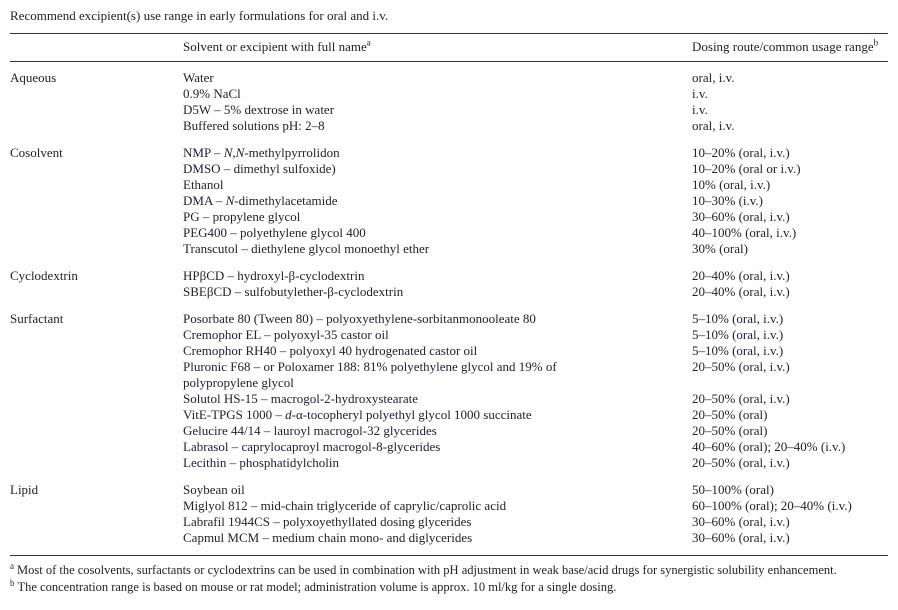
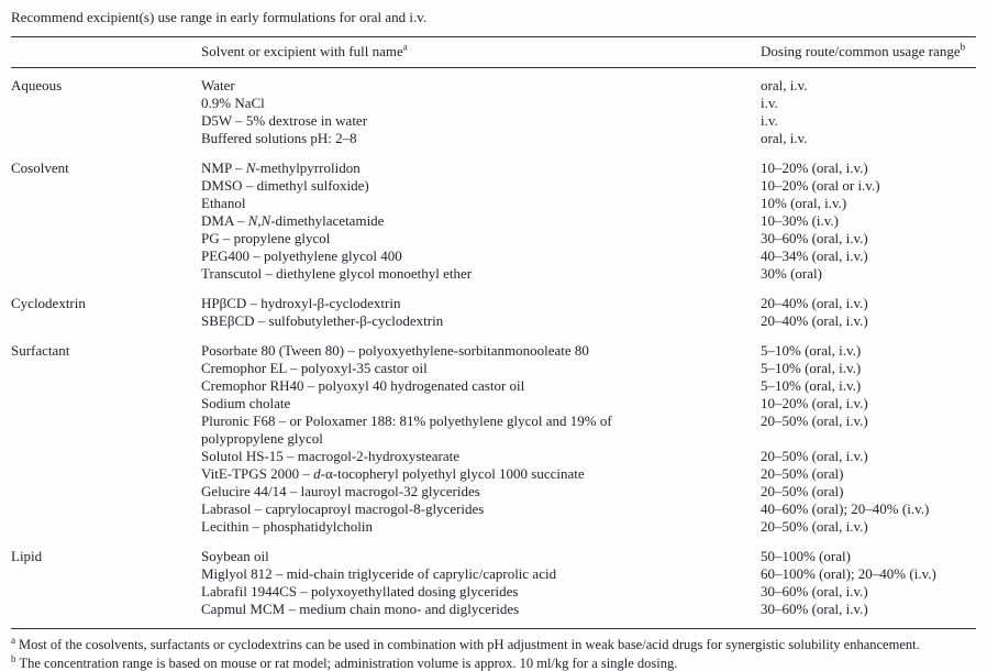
  Recommend excipient(s) use range in early formulations for oral and i.v.
  	Solvent or excipient with full namea	Dosing route/common usage rangeb
  Aqueous	Water	oral, i.v.
  	0.9% NaCl	i.v.
  	D5W – 5% dextrose in water	i.v.
  	Buffered solutions pH: 2–8	oral, i.v.
- Cosolvent	NMP – N,N-methylpyrrolidon	10–20% (oral, i.v.)
+ Cosolvent	NMP – N-methylpyrrolidon	10–20% (oral, i.v.)
  	DMSO – dimethyl sulfoxide)	10–20% (oral or i.v.)
  	Ethanol	10% (oral, i.v.)
- 	DMA – N-dimethylacetamide	10–30% (i.v.)
+ 	DMA – N,N-dimethylacetamide	10–30% (i.v.)
  	PG – propylene glycol	30–60% (oral, i.v.)
- 	PEG400 – polyethylene glycol 400	40–100% (oral, i.v.)
+ 	PEG400 – polyethylene glycol 400	40–34% (oral, i.v.)
  	Transcutol – diethylene glycol monoethyl ether	30% (oral)
  Cyclodextrin	HPβCD – hydroxyl-β-cyclodextrin	20–40% (oral, i.v.)
  	SBEβCD – sulfobutylether-β-cyclodextrin	20–40% (oral, i.v.)
  Surfactant	Posorbate 80 (Tween 80) – polyoxyethylene-sorbitanmonooleate 80	5–10% (oral, i.v.)
  	Cremophor EL – polyoxyl-35 castor oil	5–10% (oral, i.v.)
  	Cremophor RH40 – polyoxyl 40 hydrogenated castor oil	5–10% (oral, i.v.)
+ 	Sodium cholate	10–20% (oral, i.v.)
  	Pluronic F68 – or Poloxamer 188: 81% polyethylene glycol and 19% of polypropylene glycol	20–50% (oral, i.v.)
  	Solutol HS-15 – macrogol-2-hydroxystearate	20–50% (oral, i.v.)
- 	VitE-TPGS 1000 – d-α-tocopheryl polyethyl glycol 1000 succinate	20–50% (oral)
+ 	VitE-TPGS 2000 – d-α-tocopheryl polyethyl glycol 1000 succinate	20–50% (oral)
  	Gelucire 44/14 – lauroyl macrogol-32 glycerides	20–50% (oral)
  	Labrasol – caprylocaproyl macrogol-8-glycerides	40–60% (oral); 20–40% (i.v.)
  	Lecithin – phosphatidylcholin	20–50% (oral, i.v.)
  Lipid	Soybean oil	50–100% (oral)
  	Miglyol 812 – mid-chain triglyceride of caprylic/caprolic acid	60–100% (oral); 20–40% (i.v.)
  	Labrafil 1944CS – polyxoyethyllated dosing glycerides	30–60% (oral, i.v.)
  	Capmul MCM – medium chain mono- and diglycerides	30–60% (oral, i.v.)
  a Most of the cosolvents, surfactants or cyclodextrins can be used in combination with pH adjustment in weak base/acid drugs for synergistic solubility enhancement.
  b The concentration range is based on mouse or rat model; administration volume is approx. 10 ml/kg for a single dosing.
